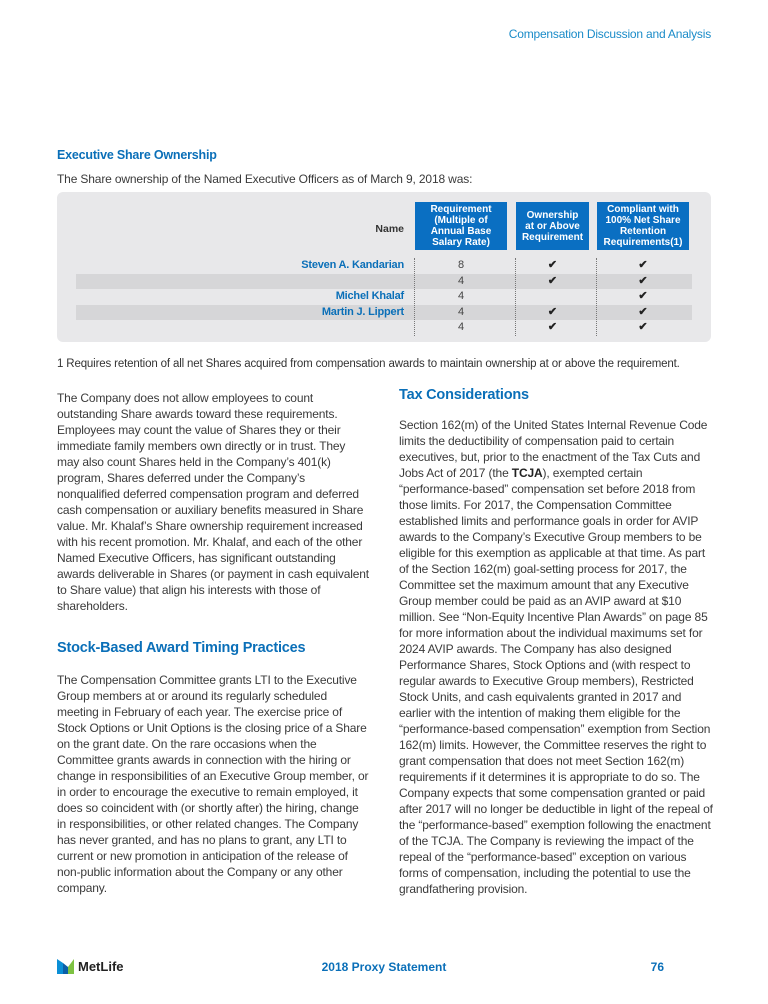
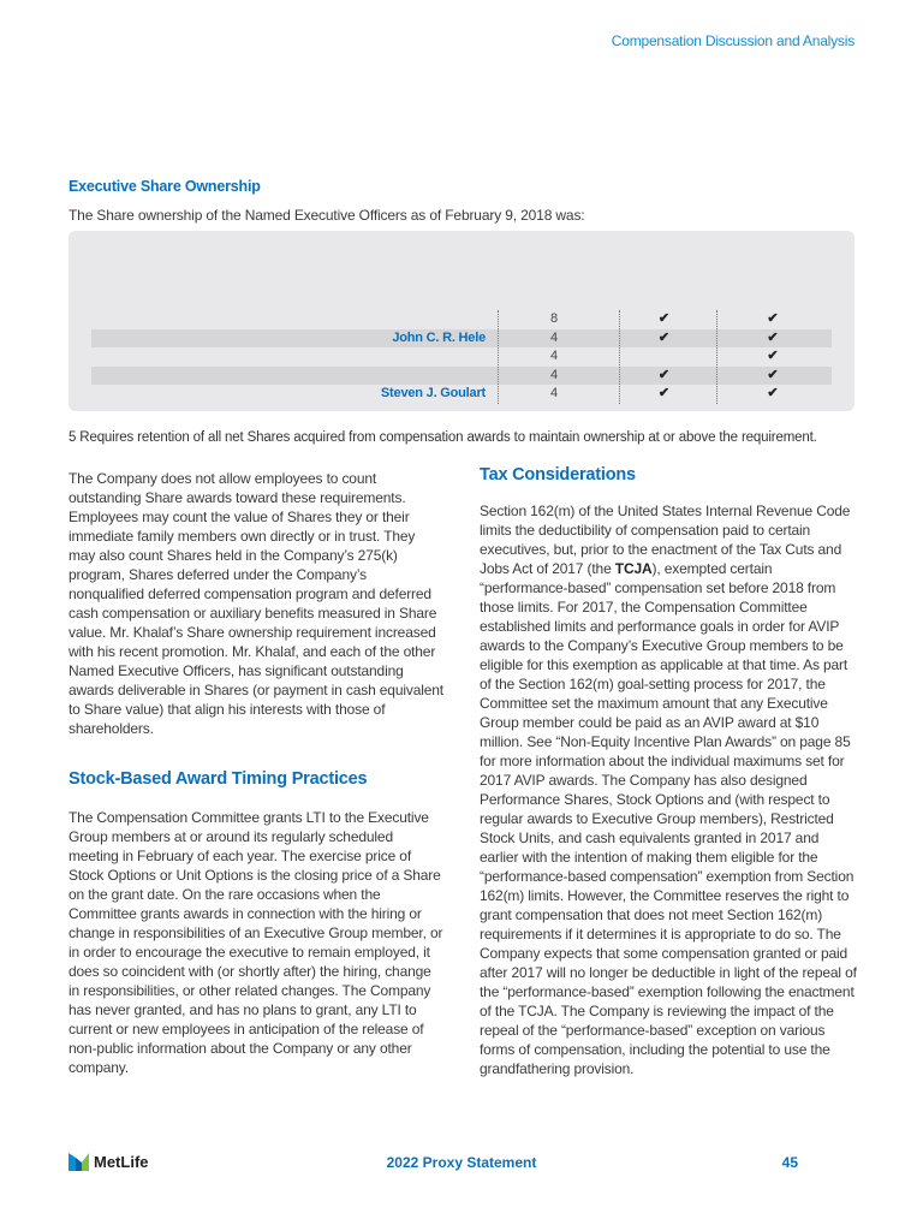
  Compensation Discussion and Analysis
  Executive Share Ownership
- The Share ownership of the Named Executive Officers as of March 9, 2018 was:
+ The Share ownership of the Named Executive Officers as of February 9, 2018 was:
- Name
- Requirement (Multiple of Annual Base Salary Rate)
- Ownership at or Above Requirement
- Compliant with 100% Net Share Retention Requirements(1)
- Steven A. Kandarian
  8
  ✔
  ✔
+ John C. R. Hele
  4
  ✔
  ✔
- Michel Khalaf
  4
  ✔
- Martin J. Lippert
  4
  ✔
  ✔
+ Steven J. Goulart
  4
  ✔
  ✔
- 1 Requires retention of all net Shares acquired from compensation awards to maintain ownership at or above the requirement.
+ 5 Requires retention of all net Shares acquired from compensation awards to maintain ownership at or above the requirement.
- The Company does not allow employees to count outstanding Share awards toward these requirements. Employees may count the value of Shares they or their immediate family members own directly or in trust. They may also count Shares held in the Company’s 401(k) program, Shares deferred under the Company’s nonqualified deferred compensation program and deferred cash compensation or auxiliary benefits measured in Share value. Mr. Khalaf’s Share ownership requirement increased with his recent promotion. Mr. Khalaf, and each of the other Named Executive Officers, has significant outstanding awards deliverable in Shares (or payment in cash equivalent to Share value) that align his interests with those of shareholders.
+ The Company does not allow employees to count outstanding Share awards toward these requirements. Employees may count the value of Shares they or their immediate family members own directly or in trust. They may also count Shares held in the Company’s 275(k) program, Shares deferred under the Company’s nonqualified deferred compensation program and deferred cash compensation or auxiliary benefits measured in Share value. Mr. Khalaf’s Share ownership requirement increased with his recent promotion. Mr. Khalaf, and each of the other Named Executive Officers, has significant outstanding awards deliverable in Shares (or payment in cash equivalent to Share value) that align his interests with those of shareholders.
  Stock-Based Award Timing Practices
- The Compensation Committee grants LTI to the Executive Group members at or around its regularly scheduled meeting in February of each year. The exercise price of Stock Options or Unit Options is the closing price of a Share on the grant date. On the rare occasions when the Committee grants awards in connection with the hiring or change in responsibilities of an Executive Group member, or in order to encourage the executive to remain employed, it does so coincident with (or shortly after) the hiring, change in responsibilities, or other related changes. The Company has never granted, and has no plans to grant, any LTI to current or new promotion in anticipation of the release of non-public information about the Company or any other company.
+ The Compensation Committee grants LTI to the Executive Group members at or around its regularly scheduled meeting in February of each year. The exercise price of Stock Options or Unit Options is the closing price of a Share on the grant date. On the rare occasions when the Committee grants awards in connection with the hiring or change in responsibilities of an Executive Group member, or in order to encourage the executive to remain employed, it does so coincident with (or shortly after) the hiring, change in responsibilities, or other related changes. The Company has never granted, and has no plans to grant, any LTI to current or new employees in anticipation of the release of non-public information about the Company or any other company.
  Tax Considerations
- Section 162(m) of the United States Internal Revenue Code limits the deductibility of compensation paid to certain executives, but, prior to the enactment of the Tax Cuts and Jobs Act of 2017 (the TCJA), exempted certain “performance-based” compensation set before 2018 from those limits. For 2017, the Compensation Committee established limits and performance goals in order for AVIP awards to the Company’s Executive Group members to be eligible for this exemption as applicable at that time. As part of the Section 162(m) goal-setting process for 2017, the Committee set the maximum amount that any Executive Group member could be paid as an AVIP award at $10 million. See “Non-Equity Incentive Plan Awards” on page 85 for more information about the individual maximums set for 2024 AVIP awards. The Company has also designed Performance Shares, Stock Options and (with respect to regular awards to Executive Group members), Restricted Stock Units, and cash equivalents granted in 2017 and earlier with the intention of making them eligible for the “performance-based compensation” exemption from Section 162(m) limits. However, the Committee reserves the right to grant compensation that does not meet Section 162(m) requirements if it determines it is appropriate to do so. The Company expects that some compensation granted or paid after 2017 will no longer be deductible in light of the repeal of the “performance-based” exemption following the enactment of the TCJA. The Company is reviewing the impact of the repeal of the “performance-based” exception on various forms of compensation, including the potential to use the grandfathering provision.
+ Section 162(m) of the United States Internal Revenue Code limits the deductibility of compensation paid to certain executives, but, prior to the enactment of the Tax Cuts and Jobs Act of 2017 (the TCJA), exempted certain “performance-based” compensation set before 2018 from those limits. For 2017, the Compensation Committee established limits and performance goals in order for AVIP awards to the Company’s Executive Group members to be eligible for this exemption as applicable at that time. As part of the Section 162(m) goal-setting process for 2017, the Committee set the maximum amount that any Executive Group member could be paid as an AVIP award at $10 million. See “Non-Equity Incentive Plan Awards” on page 85 for more information about the individual maximums set for 2017 AVIP awards. The Company has also designed Performance Shares, Stock Options and (with respect to regular awards to Executive Group members), Restricted Stock Units, and cash equivalents granted in 2017 and earlier with the intention of making them eligible for the “performance-based compensation” exemption from Section 162(m) limits. However, the Committee reserves the right to grant compensation that does not meet Section 162(m) requirements if it determines it is appropriate to do so. The Company expects that some compensation granted or paid after 2017 will no longer be deductible in light of the repeal of the “performance-based” exemption following the enactment of the TCJA. The Company is reviewing the impact of the repeal of the “performance-based” exception on various forms of compensation, including the potential to use the grandfathering provision.
  MetLife
- 2018 Proxy Statement
+ 2022 Proxy Statement
- 76
+ 45
